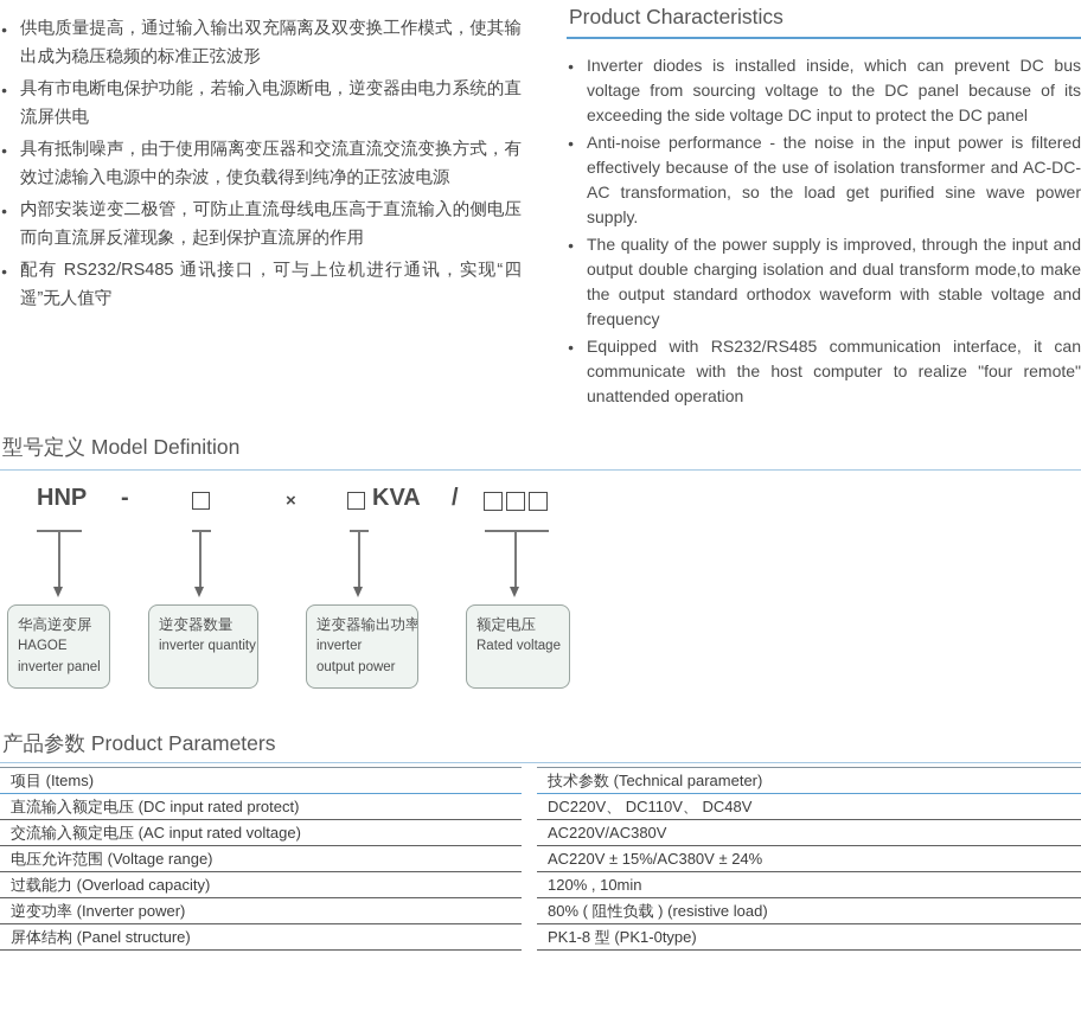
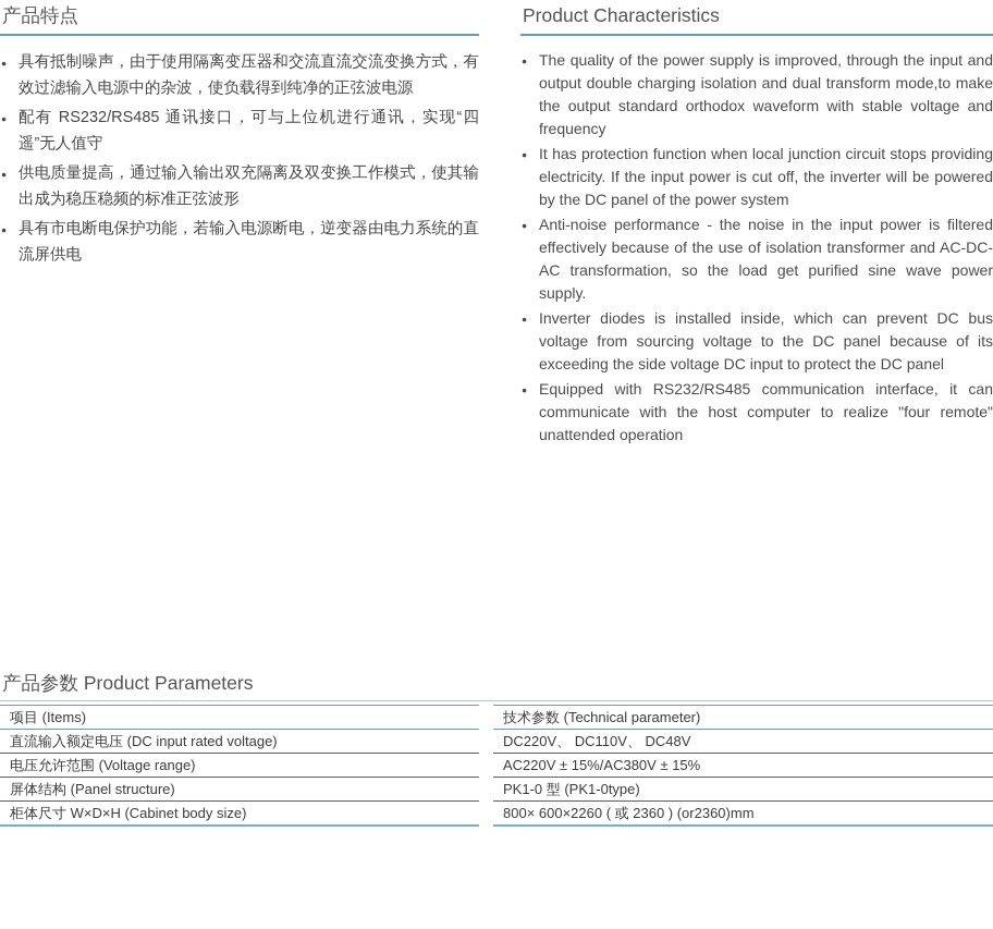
+ 产品特点
- 供电质量提高，通过输入输出双充隔离及双变换工作模式，使其输出成为稳压稳频的标准正弦波形
+ 具有抵制噪声，由于使用隔离变压器和交流直流交流变换方式，有效过滤输入电源中的杂波，使负载得到纯净的正弦波电源
- 具有市电断电保护功能，若输入电源断电，逆变器由电力系统的直流屏供电
+ 配有 RS232/RS485 通讯接口，可与上位机进行通讯，实现“四遥”无人值守
- 具有抵制噪声，由于使用隔离变压器和交流直流交流变换方式，有效过滤输入电源中的杂波，使负载得到纯净的正弦波电源
+ 供电质量提高，通过输入输出双充隔离及双变换工作模式，使其输出成为稳压稳频的标准正弦波形
- 内部安装逆变二极管，可防止直流母线电压高于直流输入的侧电压而向直流屏反灌现象，起到保护直流屏的作用
- 配有 RS232/RS485 通讯接口，可与上位机进行通讯，实现“四遥”无人值守
+ 具有市电断电保护功能，若输入电源断电，逆变器由电力系统的直流屏供电
  Product Characteristics
- Inverter diodes is installed inside, which can prevent DC bus voltage from sourcing voltage to the DC panel because of its exceeding the side voltage DC input to protect the DC panel
+ The quality of the power supply is improved, through the input and output double charging isolation and dual transform mode,to make the output standard orthodox waveform with stable voltage and frequency
+ It has protection function when local junction circuit stops providing electricity. If the input power is cut off, the inverter will be powered by the DC panel of the power system
  Anti-noise performance - the noise in the input power is filtered effectively because of the use of isolation transformer and AC-DC-AC transformation, so the load get purified sine wave power supply.
- The quality of the power supply is improved, through the input and output double charging isolation and dual transform mode,to make the output standard orthodox waveform with stable voltage and frequency
+ Inverter diodes is installed inside, which can prevent DC bus voltage from sourcing voltage to the DC panel because of its exceeding the side voltage DC input to protect the DC panel
  Equipped with RS232/RS485 communication interface, it can communicate with the host computer to realize "four remote" unattended operation
- 型号定义 Model Definition
- HNP
- -
- ×
- KVA
- /
- 华高逆变屏
- HAGOE
- inverter panel
- 逆变器数量
- inverter quantity
- 逆变器输出功率
- inverter
- output power
- 额定电压
- Rated voltage
  产品参数 Product Parameters
  项目 (Items)
  技术参数 (Technical parameter)
- 直流输入额定电压 (DC input rated protect)
+ 直流输入额定电压 (DC input rated voltage)
  DC220V、 DC110V、 DC48V
- 交流输入额定电压 (AC input rated voltage)
- AC220V/AC380V
  电压允许范围 (Voltage range)
- AC220V ± 15%/AC380V ± 24%
+ AC220V ± 15%/AC380V ± 15%
- 过载能力 (Overload capacity)
- 120% , 10min
- 逆变功率 (Inverter power)
- 80% ( 阻性负载 ) (resistive load)
  屏体结构 (Panel structure)
- PK1-8 型 (PK1-0type)
+ PK1-0 型 (PK1-0type)
+ 柜体尺寸 W×D×H (Cabinet body size)
+ 800× 600×2260 ( 或 2360 ) (or2360)mm
